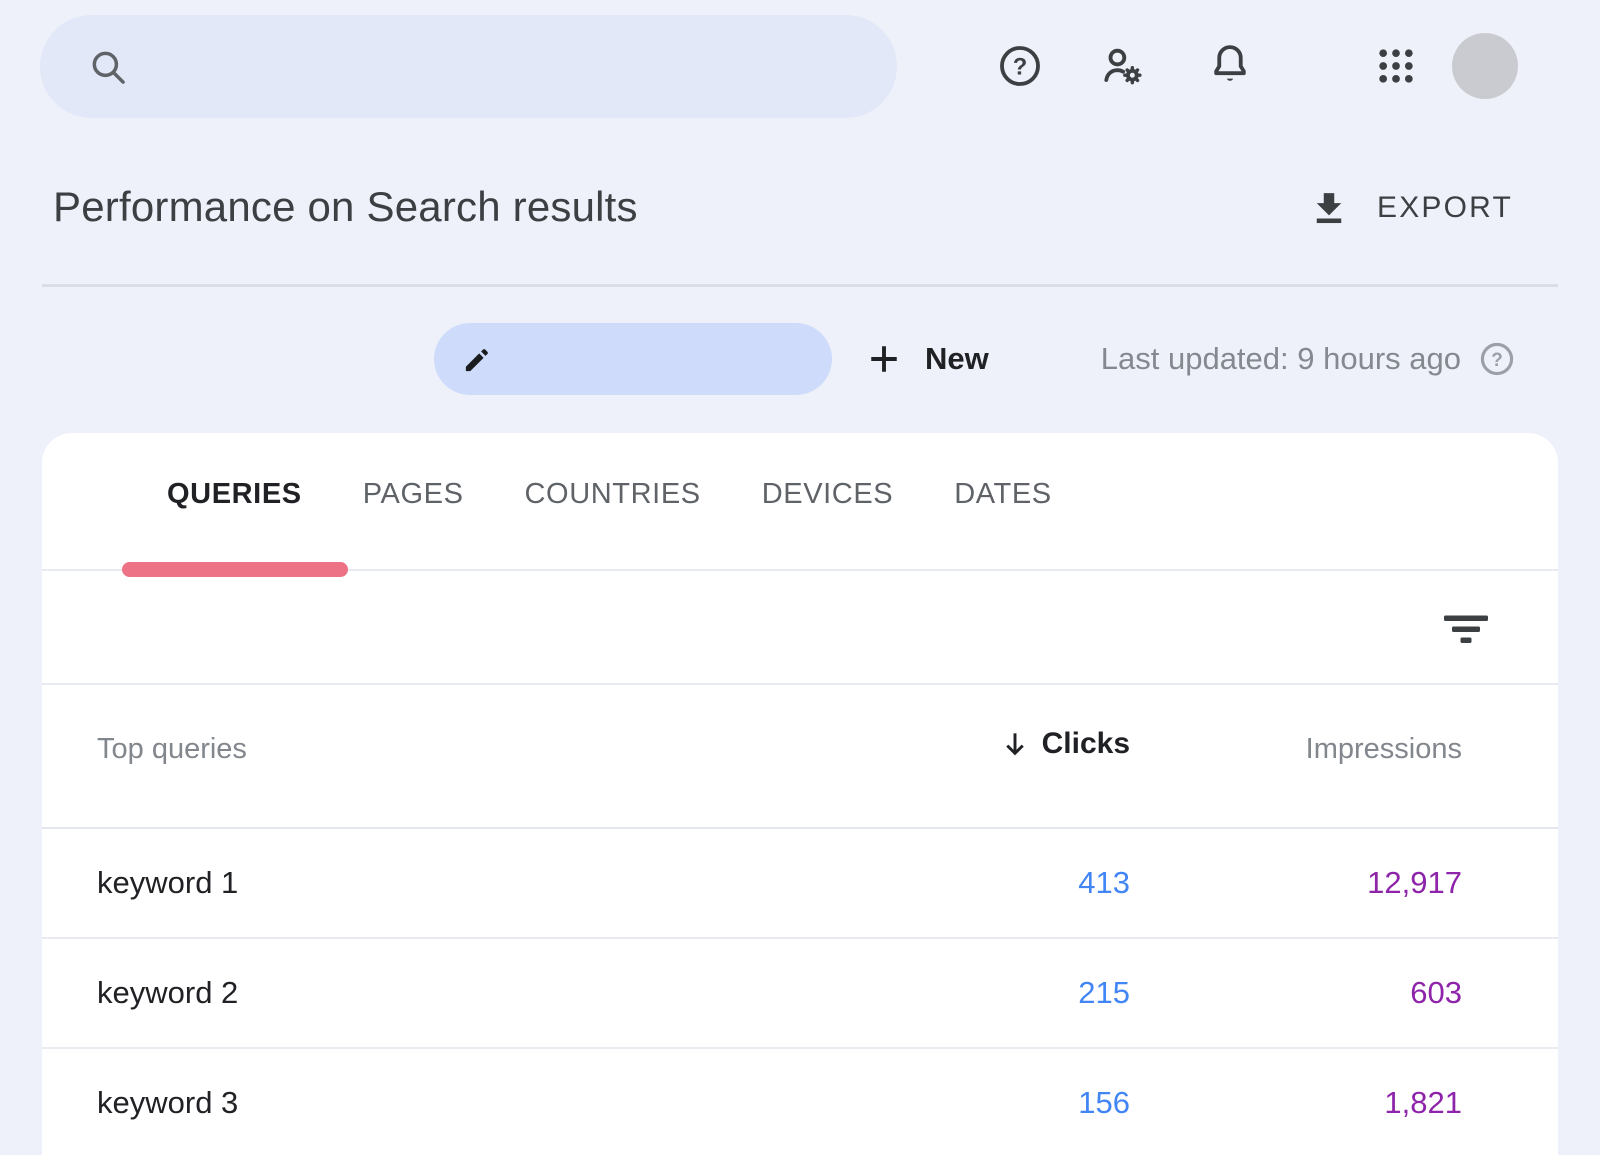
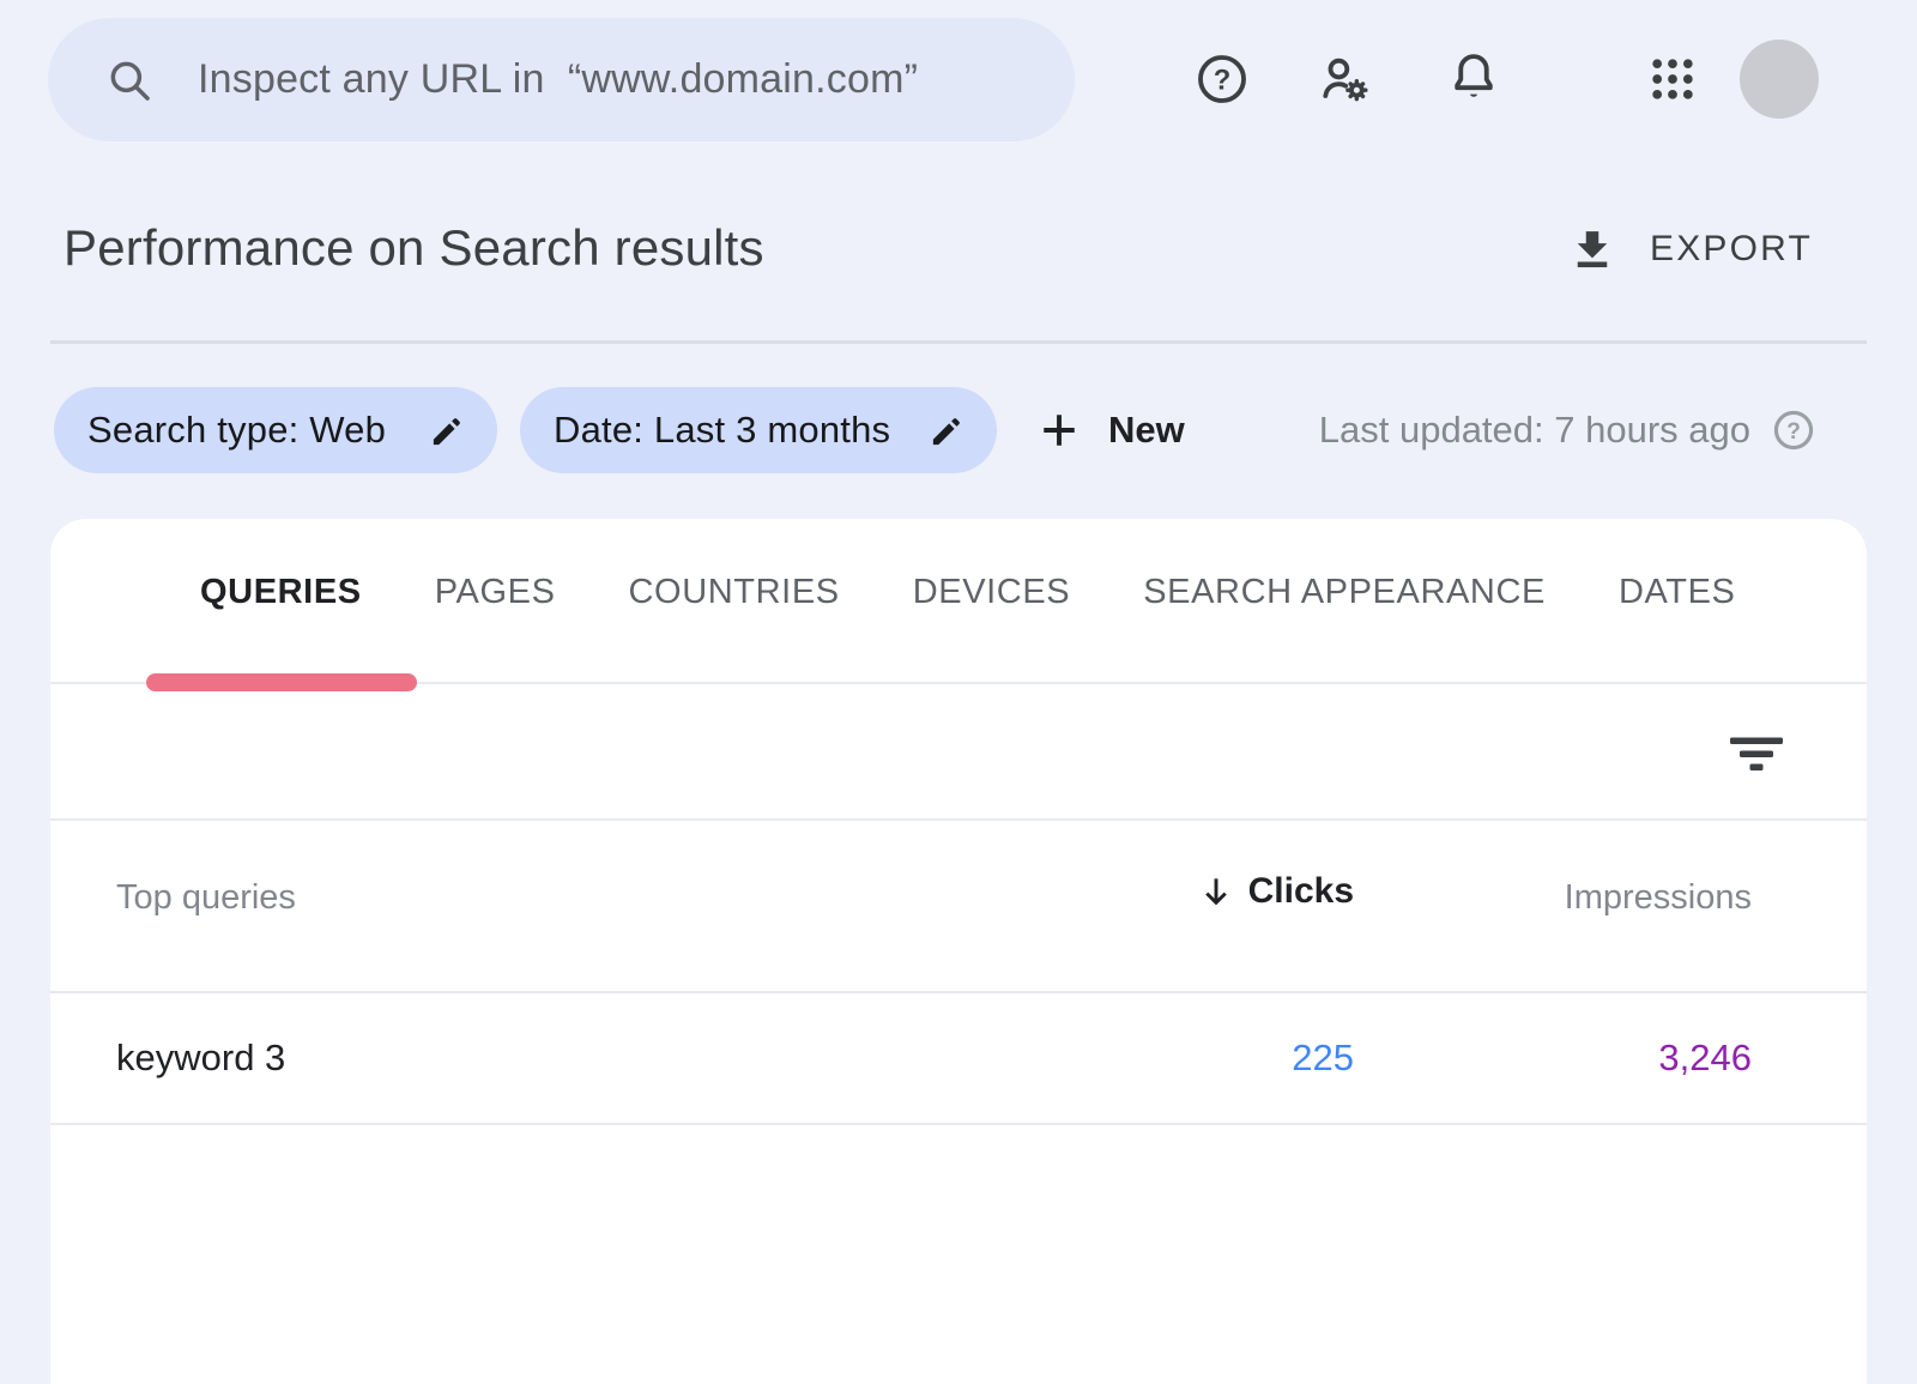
+ Inspect any URL in “www.domain.com”
  ?
  Performance on Search results
  EXPORT
+ Search type: Web
+ Date: Last 3 months
  New
- Last updated: 9 hours ago
+ Last updated: 7 hours ago
  ?
  QUERIES
  PAGES
  COUNTRIES
  DEVICES
+ SEARCH APPEARANCE
  DATES
  Top queries
  Clicks
  Impressions
- keyword 1
- 413
- 12,917
- keyword 2
- 215
- 603
  keyword 3
- 156
+ 225
- 1,821
+ 3,246
